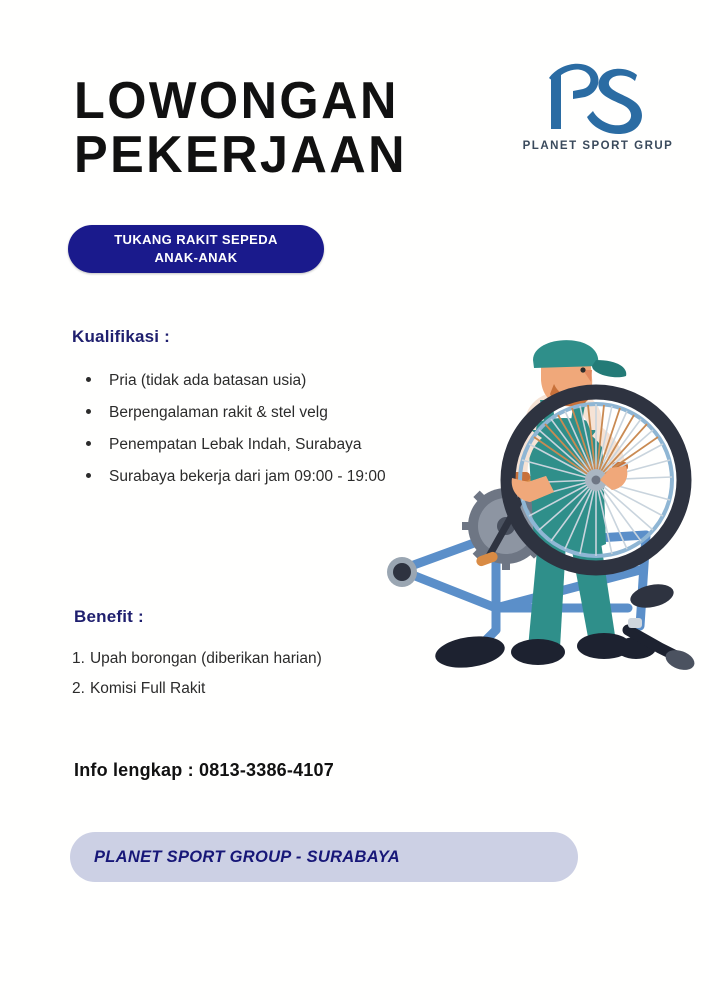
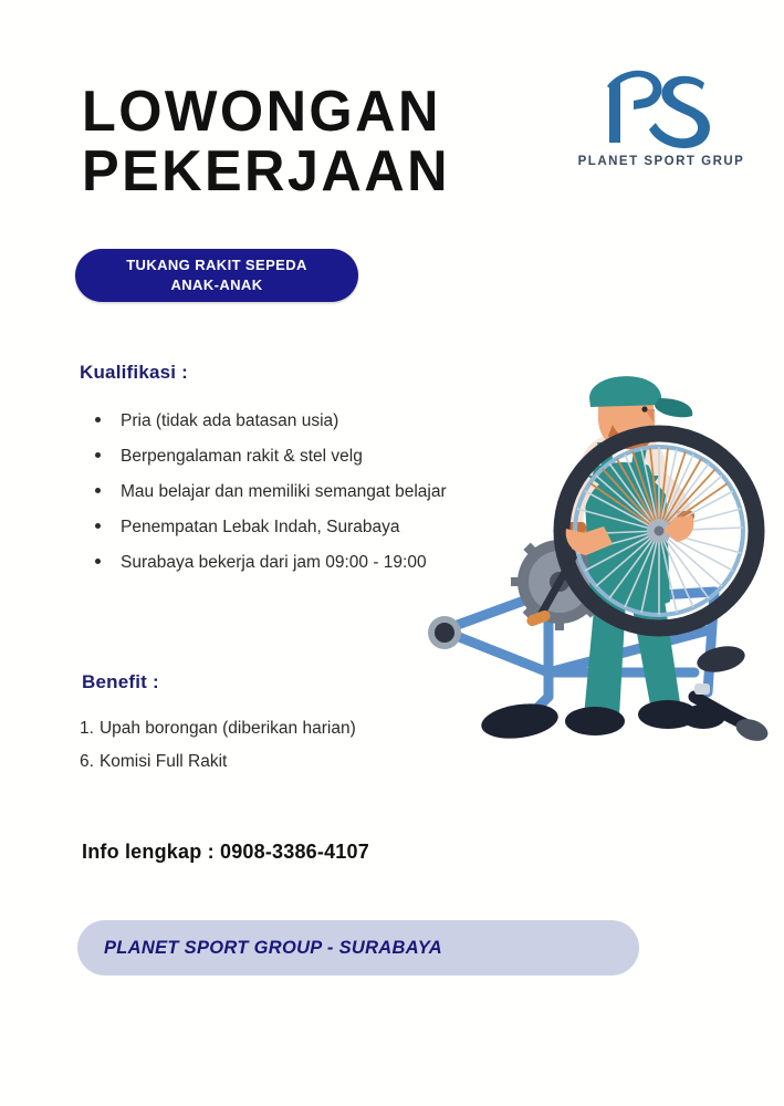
  LOWONGAN
  PEKERJAAN
  PLANET SPORT GRUP
  TUKANG RAKIT SEPEDA
  ANAK-ANAK
  Kualifikasi :
  Pria (tidak ada batasan usia)
  Berpengalaman rakit & stel velg
+ Mau belajar dan memiliki semangat belajar
  Penempatan Lebak Indah, Surabaya
  Surabaya bekerja dari jam 09:00 - 19:00
  Benefit :
  1. Upah borongan (diberikan harian)
- 2. Komisi Full Rakit
+ 6. Komisi Full Rakit
- Info lengkap : 0813-3386-4107
+ Info lengkap : 0908-3386-4107
  PLANET SPORT GROUP - SURABAYA
